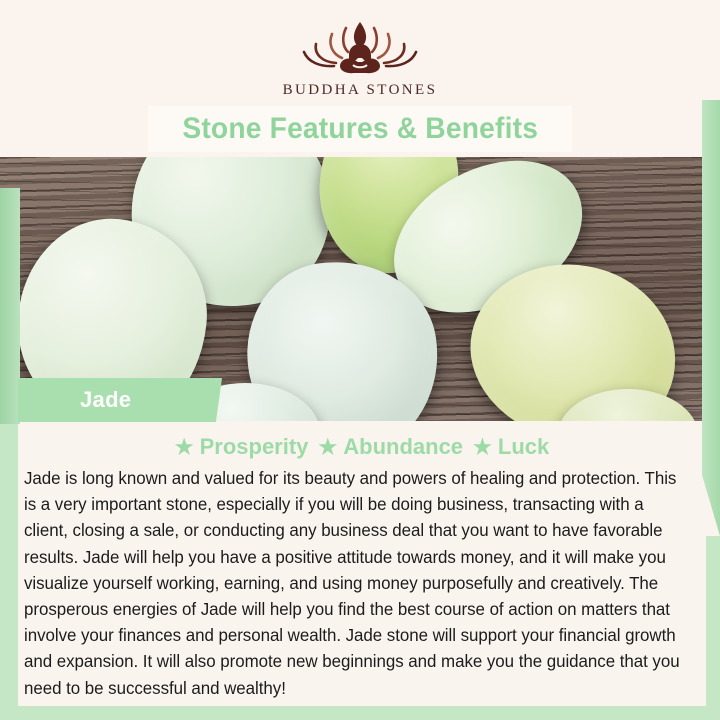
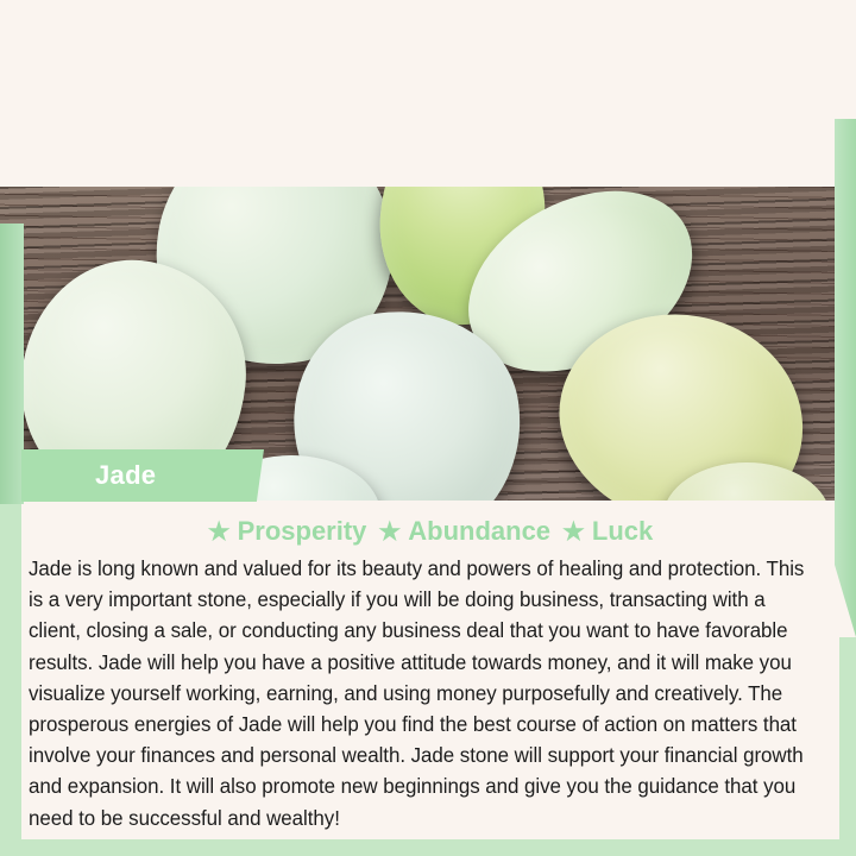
- BUDDHA STONES
- Stone Features & Benefits
  Jade
  ★
  Prosperity
  ★
  Abundance
  ★
  Luck
- Jade is long known and valued for its beauty and powers of healing and protection. This is a very important stone, especially if you will be doing business, transacting with a client, closing a sale, or conducting any business deal that you want to have favorable results. Jade will help you have a positive attitude towards money, and it will make you visualize yourself working, earning, and using money purposefully and creatively. The prosperous energies of Jade will help you find the best course of action on matters that involve your finances and personal wealth. Jade stone will support your financial growth and expansion. It will also promote new beginnings and make you the guidance that you need to be successful and wealthy!
+ Jade is long known and valued for its beauty and powers of healing and protection. This is a very important stone, especially if you will be doing business, transacting with a client, closing a sale, or conducting any business deal that you want to have favorable results. Jade will help you have a positive attitude towards money, and it will make you visualize yourself working, earning, and using money purposefully and creatively. The prosperous energies of Jade will help you find the best course of action on matters that involve your finances and personal wealth. Jade stone will support your financial growth and expansion. It will also promote new beginnings and give you the guidance that you need to be successful and wealthy!
